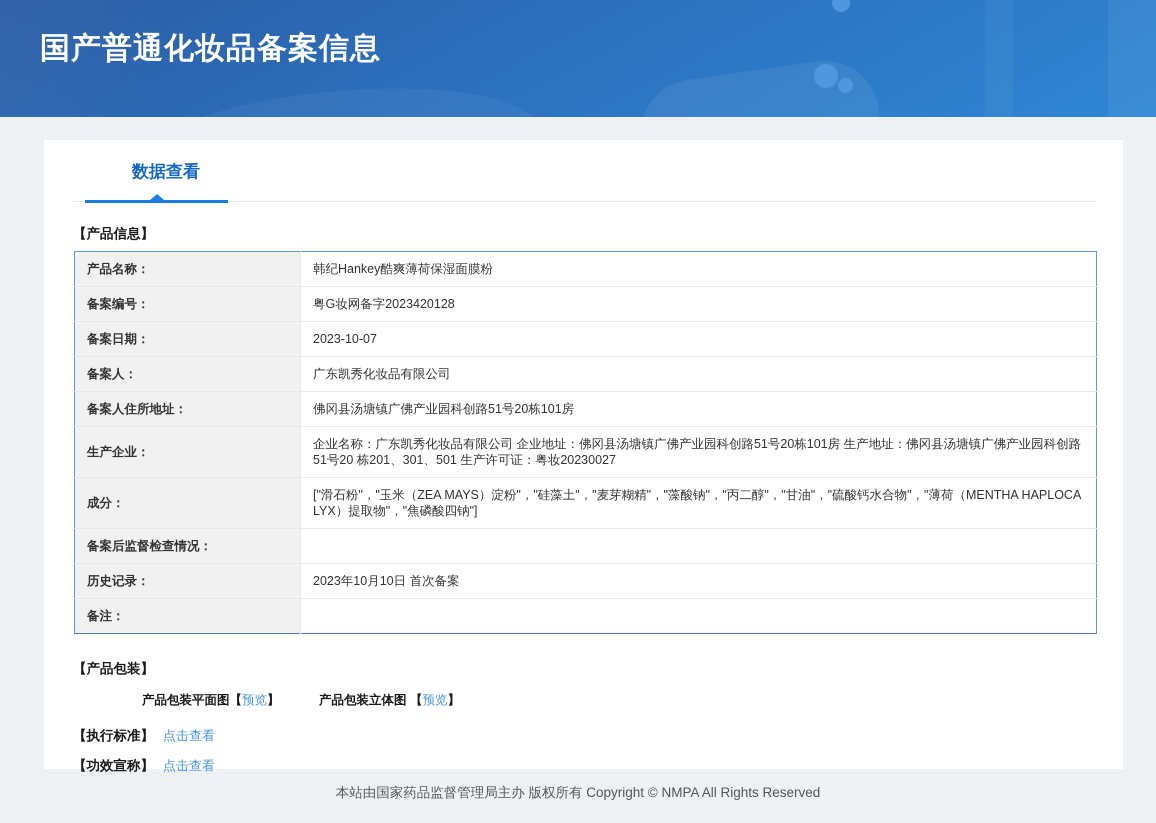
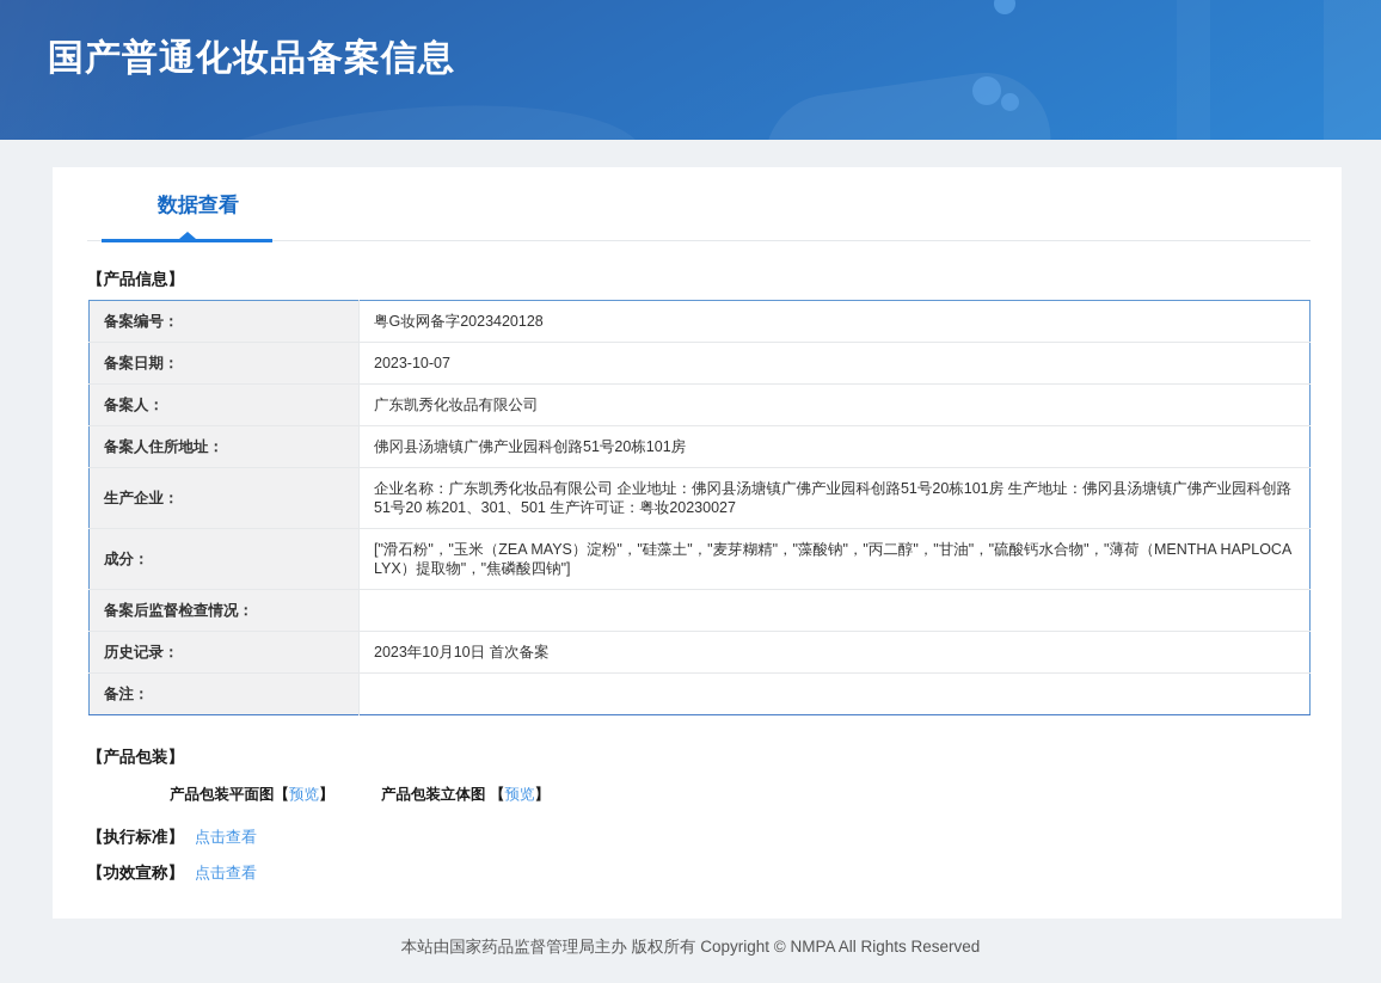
  国产普通化妆品备案信息
  数据查看
  【产品信息】
- 产品名称：	韩纪Hankey酷爽薄荷保湿面膜粉
  备案编号：	粤G妆网备字2023420128
  备案日期：	2023-10-07
  备案人：	广东凯秀化妆品有限公司
  备案人住所地址：	佛冈县汤塘镇广佛产业园科创路51号20栋101房
  生产企业：	企业名称：广东凯秀化妆品有限公司 企业地址：佛冈县汤塘镇广佛产业园科创路51号20栋101房 生产地址：佛冈县汤塘镇广佛产业园科创路51号20 栋201、301、501 生产许可证：粤妆20230027
  成分：	["滑石粉"，"玉米（ZEA MAYS）淀粉"，"硅藻土"，"麦芽糊精"，"藻酸钠"，"丙二醇"，"甘油"，"硫酸钙水合物"，"薄荷（MENTHA HAPLOCALYX）提取物"，"焦磷酸四钠"]
  备案后监督检查情况：
  历史记录：	2023年10月10日 首次备案
  备注：
  【产品包装】
  产品包装平面图【预览】 产品包装立体图 【预览】
  【执行标准】 点击查看
  【功效宣称】 点击查看
  本站由国家药品监督管理局主办 版权所有 Copyright © NMPA All Rights Reserved
